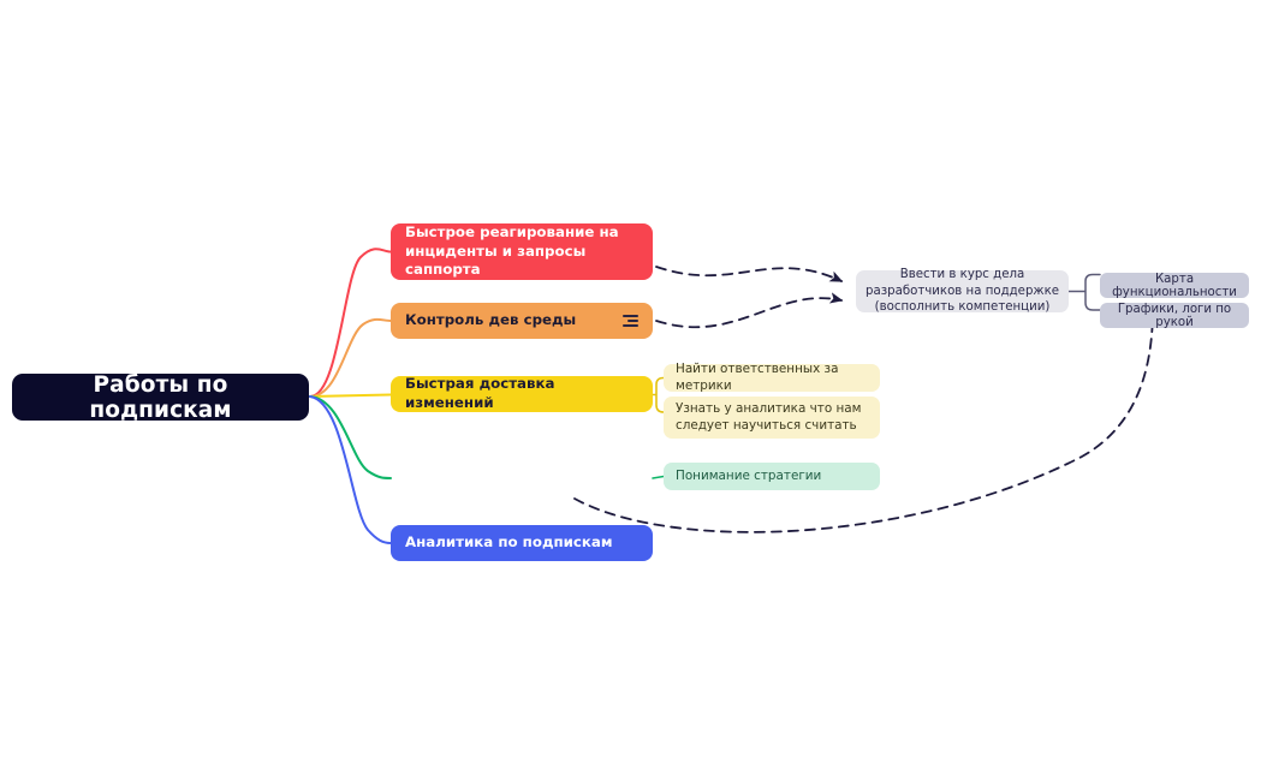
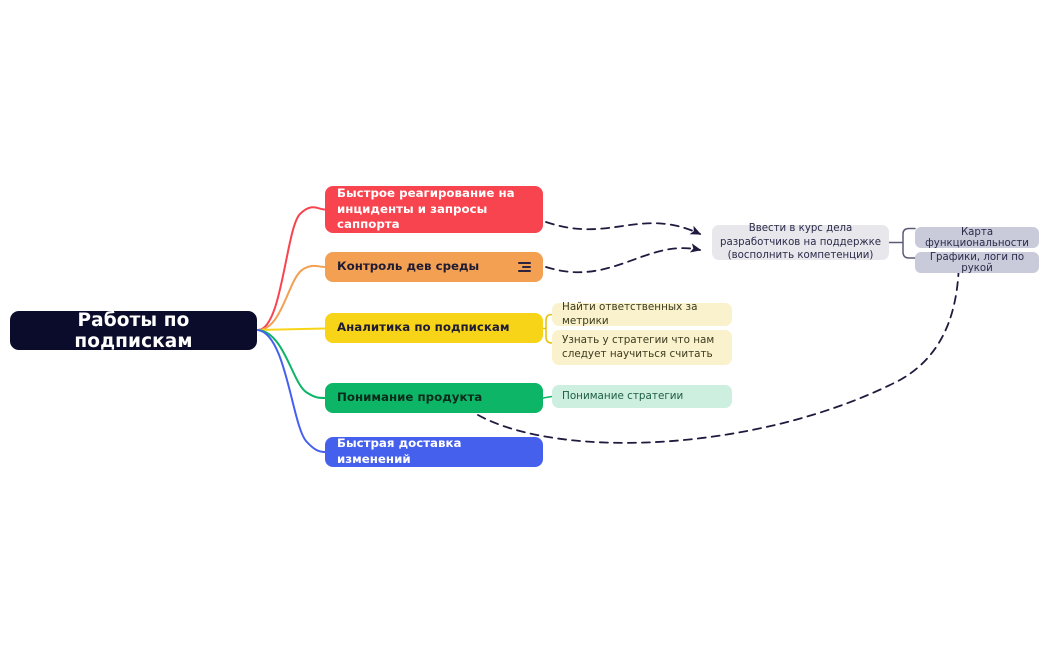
  Работы по подпискам
  Быстрое реагирование на инциденты и запросы саппорта
  Контроль дев среды
- Быстрая доставка изменений
+ Аналитика по подпискам
+ Понимание продукта
- Аналитика по подпискам
+ Быстрая доставка изменений
  Найти ответственных за метрики
- Узнать у аналитика что нам следует научиться считать
+ Узнать у стратегии что нам следует научиться считать
  Понимание стратегии
  Ввести в курс дела разработчиков на поддержке (восполнить компетенции)
  Карта функциональности
  Графики, логи по рукой
